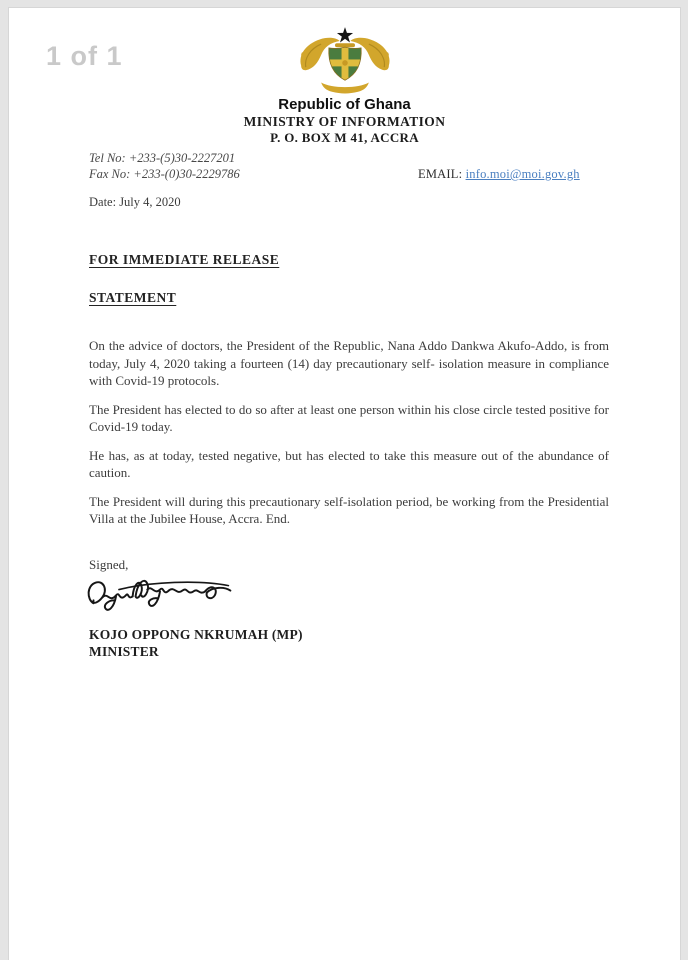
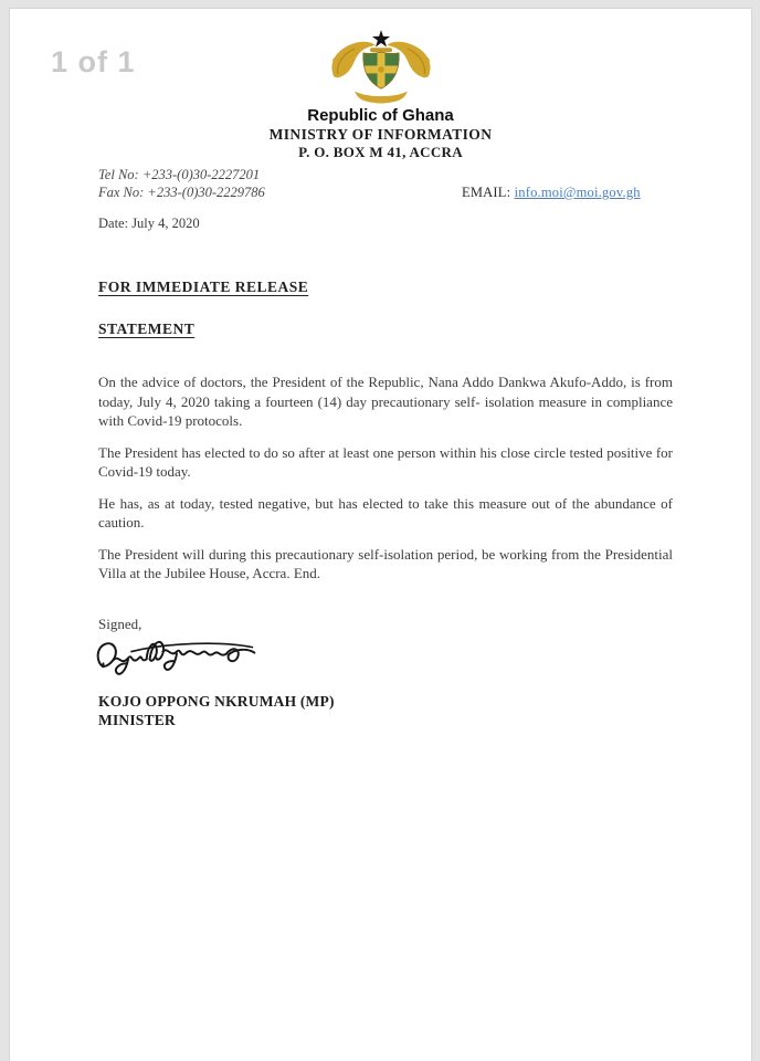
  1 of 1
  Republic of Ghana
  MINISTRY OF INFORMATION
  P. O. BOX M 41, ACCRA
- Tel No: +233-(5)30-2227201
+ Tel No: +233-(0)30-2227201
  Fax No: +233-(0)30-2229786
  EMAIL: info.moi@moi.gov.gh
  Date: July 4, 2020
  FOR IMMEDIATE RELEASE
  STATEMENT
  On the advice of doctors, the President of the Republic, Nana Addo Dankwa Akufo-Addo, is from today, July 4, 2020 taking a fourteen (14) day precautionary self- isolation measure in compliance with Covid-19 protocols.
  The President has elected to do so after at least one person within his close circle tested positive for Covid-19 today.
  He has, as at today, tested negative, but has elected to take this measure out of the abundance of caution.
  The President will during this precautionary self-isolation period, be working from the Presidential Villa at the Jubilee House, Accra. End.
  Signed,
  KOJO OPPONG NKRUMAH (MP)
  MINISTER
